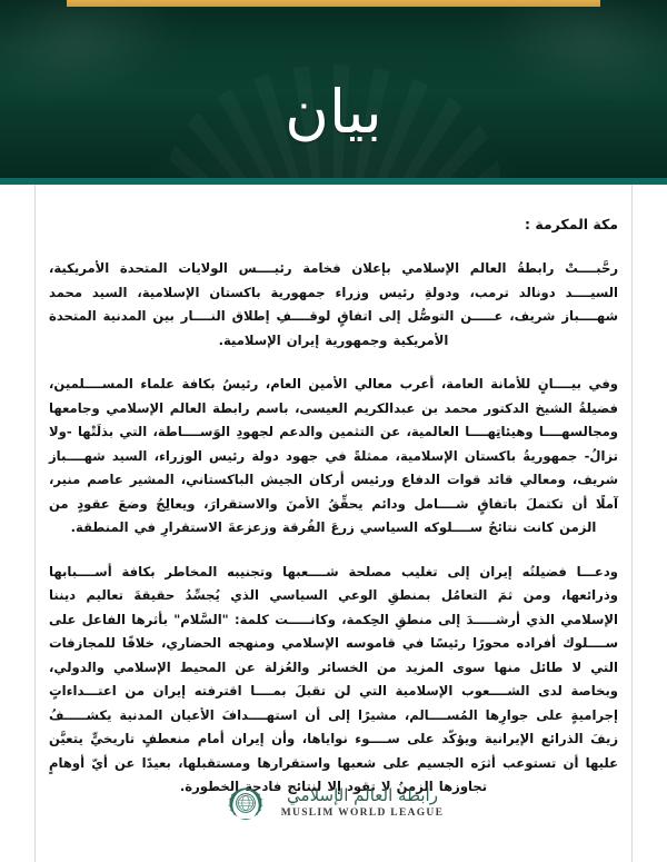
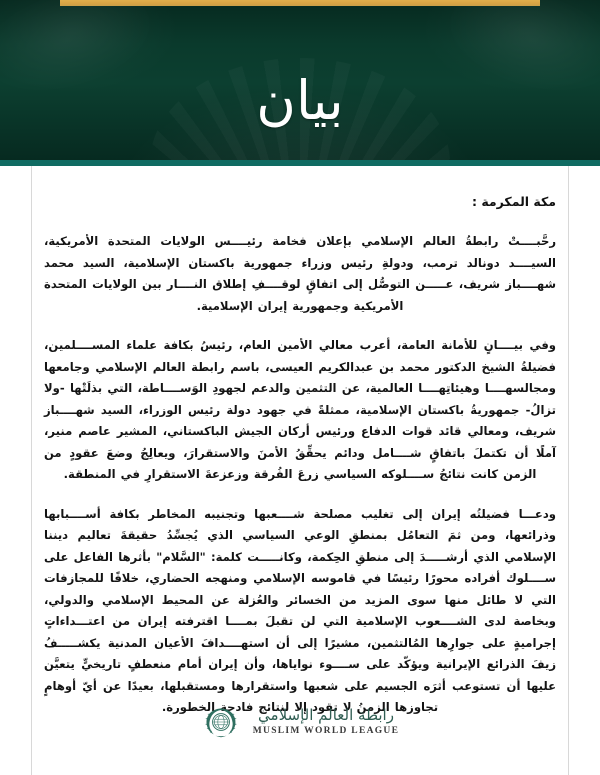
  بيان
  مكة المكرمة :
- رحَّبــــتْ رابطةُ العالم الإسلامي بإعلان فخامة رئيــــس الولايات المتحدة الأمريكية، السيــــد دونالد ترمب، ودولةِ رئيس وزراء جمهورية باكستان الإسلامية، السيد محمد شهــــباز شريف، عـــــن التوصُّل إلى اتفاقٍ لوقــــفِ إطلاق النــــار بين المدنية المتحدة الأمريكية وجمهورية إيران الإسلامية.
+ رحَّبــــتْ رابطةُ العالم الإسلامي بإعلان فخامة رئيــــس الولايات المتحدة الأمريكية، السيــــد دونالد ترمب، ودولةِ رئيس وزراء جمهورية باكستان الإسلامية، السيد محمد شهــــباز شريف، عـــــن التوصُّل إلى اتفاقٍ لوقــــفِ إطلاق النــــار بين الولايات المتحدة الأمريكية وجمهورية إيران الإسلامية.
  وفي بيــــانٍ للأمانة العامة، أعرب معالي الأمين العام، رئيسُ بكافة علماء المســــلمين، فضيلةُ الشيخ الدكتور محمد بن عبدالكريم العيسى، باسم رابطة العالم الإسلامي وجامعها ومجالسهــــا وهيئاتِهــــا العالمية، عن التثمين والدعم لجهودِ الوَســــاطة، التي بذلَتْها -ولا تزالُ- جمهوريةُ باكستان الإسلامية، ممثلةً في جهود دولة رئيس الوزراء، السيد شهــــباز شريف، ومعالي قائد قوات الدفاع ورئيس أركان الجيش الباكستاني، المشير عاصم منير، آملًا أن تكتملَ باتفاقٍ شــــامل ودائم يحقِّقُ الأمنَ والاستقرارَ، ويعالِجُ وضعَ عقودٍ من الزمن كانت نتائجُ ســــلوكه السياسي زرعَ الفُرقة وزعزعةَ الاستقرارِ في المنطقة.
- ودعـــا فضيلتُه إيران إلى تغليب مصلحة شــــعبها وتجنيبه المخاطر بكافة أســــبابها وذرائعها، ومن ثمَ التعامُل بمنطقِ الوعي السياسي الذي يُجسِّدُ حقيقةَ تعاليم ديننا الإسلامي الذي أرشـــــدَ إلى منطقِ الحِكمة، وكانـــــت كلمة: "السَّلام" بأثرها الفاعل على ســــلوك أفراده محورًا رئيسًا في قاموسه الإسلامي ومنهجه الحضاري، خلافًا للمجازفات التي لا طائل منها سوى المزيد من الخسائر والعُزلة عن المحيط الإسلامي والدولي، وبخاصة لدى الشــــعوب الإسلامية التي لن تقبلَ بمــــا اقترفته إيران من اعتـــداءاتٍ إجراميةٍ على جوارِها المُســــالم، مشيرًا إلى أن استهــــدافَ الأعيان المدنية يكشـــــفُ زيفَ الذرائع الإيرانية ويؤكّد على ســــوء نواياها، وأن إيران أمام منعطفٍ تاريخيٍّ يتعيَّن عليها أن تستوعب أثرَه الجسيم على شعبها واستقرارها ومستقبلها، بعيدًا عن أيّ أوهامٍ تجاوزها الزمنُ لا تقود إلا لنتائج فادحة الخطورة.
+ ودعـــا فضيلتُه إيران إلى تغليب مصلحة شــــعبها وتجنيبه المخاطر بكافة أســــبابها وذرائعها، ومن ثمَ التعامُل بمنطقِ الوعي السياسي الذي يُجسِّدُ حقيقةَ تعاليم ديننا الإسلامي الذي أرشـــــدَ إلى منطقِ الحِكمة، وكانـــــت كلمة: "السَّلام" بأثرها الفاعل على ســــلوك أفراده محورًا رئيسًا في قاموسه الإسلامي ومنهجه الحضاري، خلافًا للمجازفات التي لا طائل منها سوى المزيد من الخسائر والعُزلة عن المحيط الإسلامي والدولي، وبخاصة لدى الشــــعوب الإسلامية التي لن تقبلَ بمــــا اقترفته إيران من اعتـــداءاتٍ إجراميةٍ على جوارِها المُالتثمين، مشيرًا إلى أن استهــــدافَ الأعيان المدنية يكشـــــفُ زيفَ الذرائع الإيرانية ويؤكّد على ســــوء نواياها، وأن إيران أمام منعطفٍ تاريخيٍّ يتعيَّن عليها أن تستوعب أثرَه الجسيم على شعبها واستقرارها ومستقبلها، بعيدًا عن أيّ أوهامٍ تجاوزها الزمنُ لا تقود إلا لنتائج فادحة الخطورة.
  رابطة العالم الإسلامي
  MUSLIM WORLD LEAGUE
